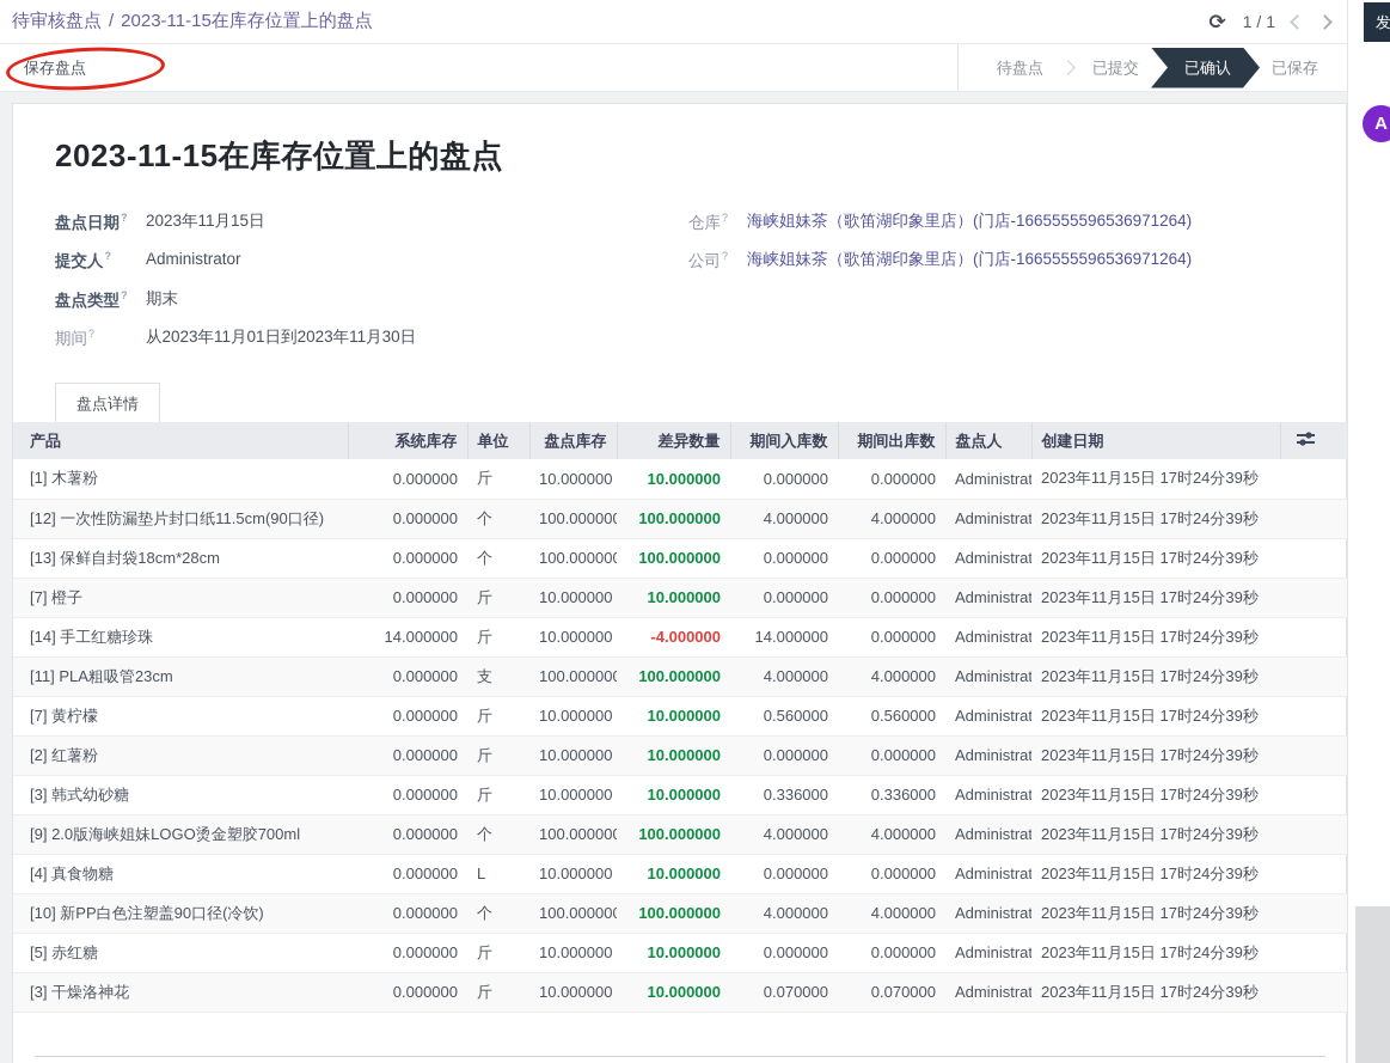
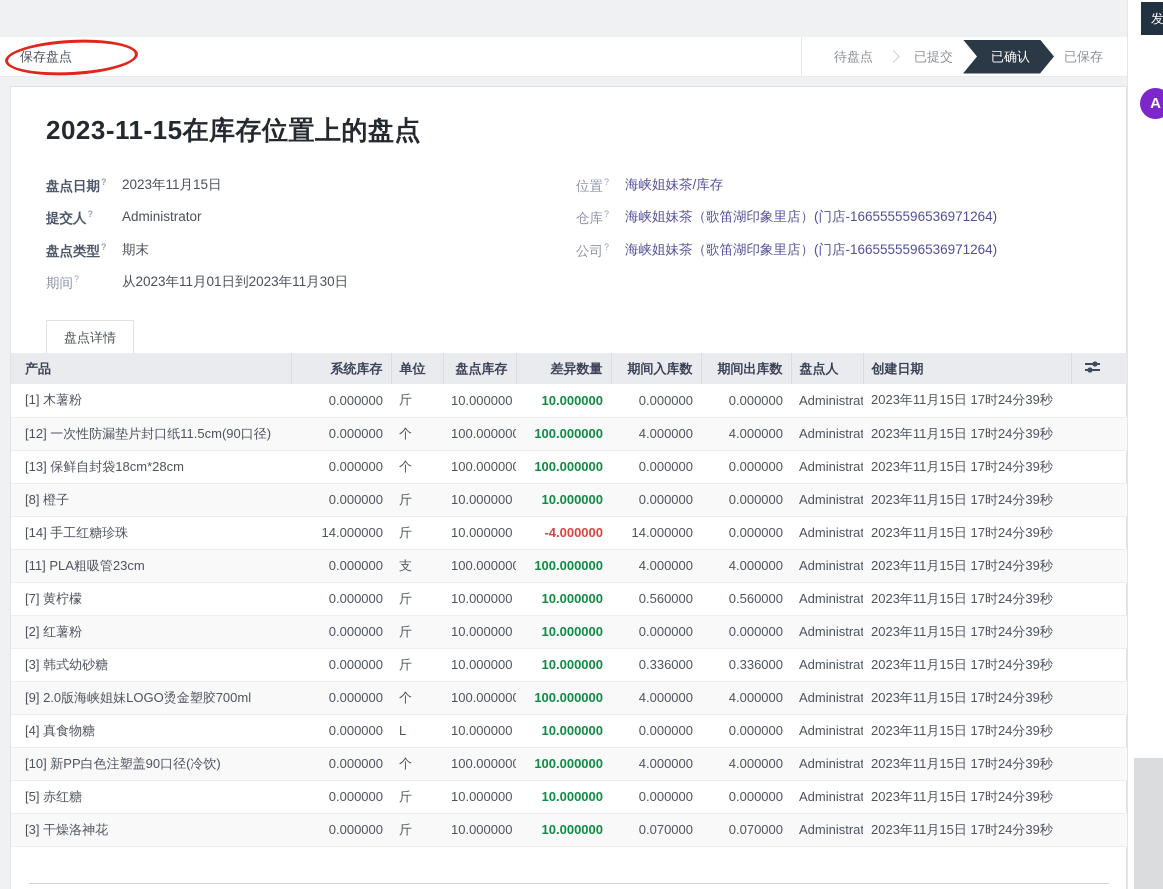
- 待审核盘点 / 2023-11-15在库存位置上的盘点
- ⟳
- 1 / 1
  保存盘点
  待盘点
  已提交
  已确认
  已保存
  2023-11-15在库存位置上的盘点
  盘点日期?
  2023年11月15日
  提交人?
  Administrator
  盘点类型?
  期末
  期间?
  从2023年11月01日到2023年11月30日
+ 位置?
+ 海峡姐妹茶/库存
  仓库?
  海峡姐妹茶（歌笛湖印象里店）(门店-1665555596536971264)
  公司?
  海峡姐妹茶（歌笛湖印象里店）(门店-1665555596536971264)
  盘点详情
  产品	系统库存	单位	盘点库存	差异数量	期间入库数	期间出库数	盘点人	创建日期
  [1] 木薯粉	0.000000	斤	10.000000	10.000000	0.000000	0.000000	Administrat	2023年11月15日 17时24分39秒
  [12] 一次性防漏垫片封口纸11.5cm(90口径)	0.000000	个	100.00000	100.000000	4.000000	4.000000	Administrat	2023年11月15日 17时24分39秒
  [13] 保鲜自封袋18cm*28cm	0.000000	个	100.00000	100.000000	0.000000	0.000000	Administrat	2023年11月15日 17时24分39秒
- [7] 橙子	0.000000	斤	10.000000	10.000000	0.000000	0.000000	Administrat	2023年11月15日 17时24分39秒
+ [8] 橙子	0.000000	斤	10.000000	10.000000	0.000000	0.000000	Administrat	2023年11月15日 17时24分39秒
  [14] 手工红糖珍珠	14.000000	斤	10.000000	-4.000000	14.000000	0.000000	Administrat	2023年11月15日 17时24分39秒
  [11] PLA粗吸管23cm	0.000000	支	100.00000	100.000000	4.000000	4.000000	Administrat	2023年11月15日 17时24分39秒
  [7] 黄柠檬	0.000000	斤	10.000000	10.000000	0.560000	0.560000	Administrat	2023年11月15日 17时24分39秒
  [2] 红薯粉	0.000000	斤	10.000000	10.000000	0.000000	0.000000	Administrat	2023年11月15日 17时24分39秒
  [3] 韩式幼砂糖	0.000000	斤	10.000000	10.000000	0.336000	0.336000	Administrat	2023年11月15日 17时24分39秒
  [9] 2.0版海峡姐妹LOGO烫金塑胶700ml	0.000000	个	100.00000	100.000000	4.000000	4.000000	Administrat	2023年11月15日 17时24分39秒
  [4] 真食物糖	0.000000	L	10.000000	10.000000	0.000000	0.000000	Administrat	2023年11月15日 17时24分39秒
  [10] 新PP白色注塑盖90口径(冷饮)	0.000000	个	100.00000	100.000000	4.000000	4.000000	Administrat	2023年11月15日 17时24分39秒
  [5] 赤红糖	0.000000	斤	10.000000	10.000000	0.000000	0.000000	Administrat	2023年11月15日 17时24分39秒
  [3] 干燥洛神花	0.000000	斤	10.000000	10.000000	0.070000	0.070000	Administrat	2023年11月15日 17时24分39秒
  发
  A
